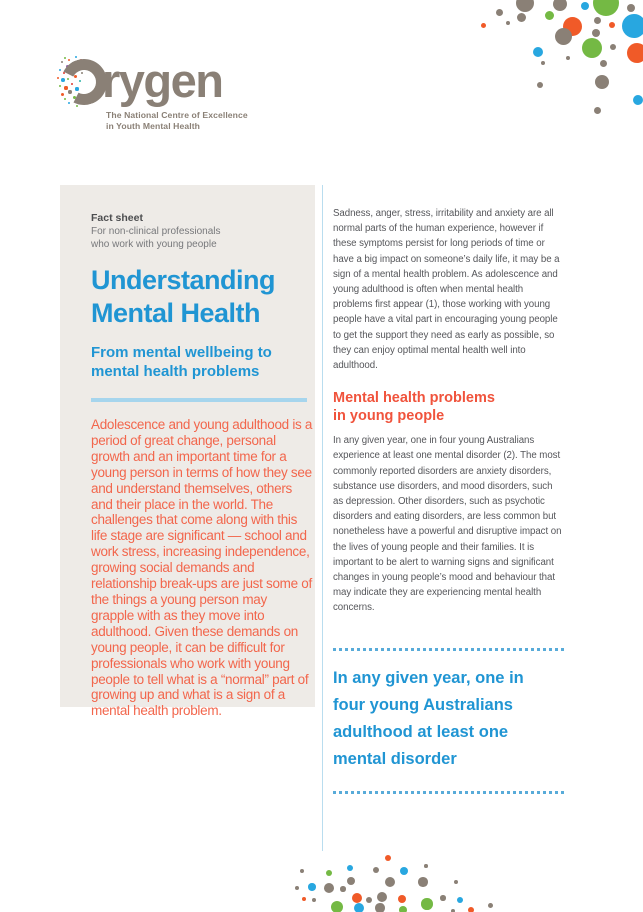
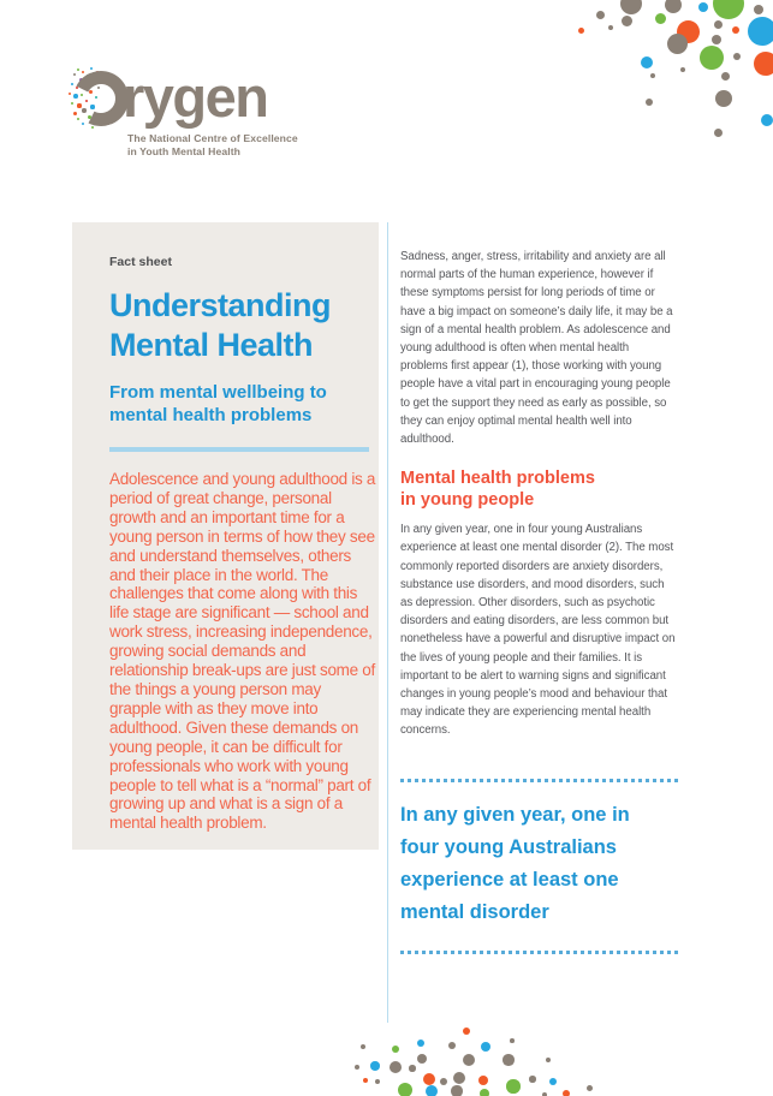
  rygen
  The National Centre of Excellence
  in Youth Mental Health
  Fact sheet
- For non-clinical professionals
- who work with young people
  Understanding
  Mental Health
  From mental wellbeing to
  mental health problems
  Adolescence and young adulthood is a period of great change, personal growth and an important time for a young person in terms of how they see and understand themselves, others and their place in the world. The challenges that come along with this life stage are significant — school and work stress, increasing independence, growing social demands and relationship break-ups are just some of the things a young person may grapple with as they move into adulthood. Given these demands on young people, it can be difficult for professionals who work with young people to tell what is a “normal” part of growing up and what is a sign of a mental health problem.
  Sadness, anger, stress, irritability and anxiety are all normal parts of the human experience, however if these symptoms persist for long periods of time or have a big impact on someone’s daily life, it may be a sign of a mental health problem. As adolescence and young adulthood is often when mental health problems first appear (1), those working with young people have a vital part in encouraging young people to get the support they need as early as possible, so they can enjoy optimal mental health well into adulthood.
  Mental health problems
  in young people
  In any given year, one in four young Australians experience at least one mental disorder (2). The most commonly reported disorders are anxiety disorders, substance use disorders, and mood disorders, such as depression. Other disorders, such as psychotic disorders and eating disorders, are less common but nonetheless have a powerful and disruptive impact on the lives of young people and their families. It is important to be alert to warning signs and significant changes in young people’s mood and behaviour that may indicate they are experiencing mental health concerns.
- In any given year, one in four young Australians adulthood at least one mental disorder
+ In any given year, one in four young Australians experience at least one mental disorder
